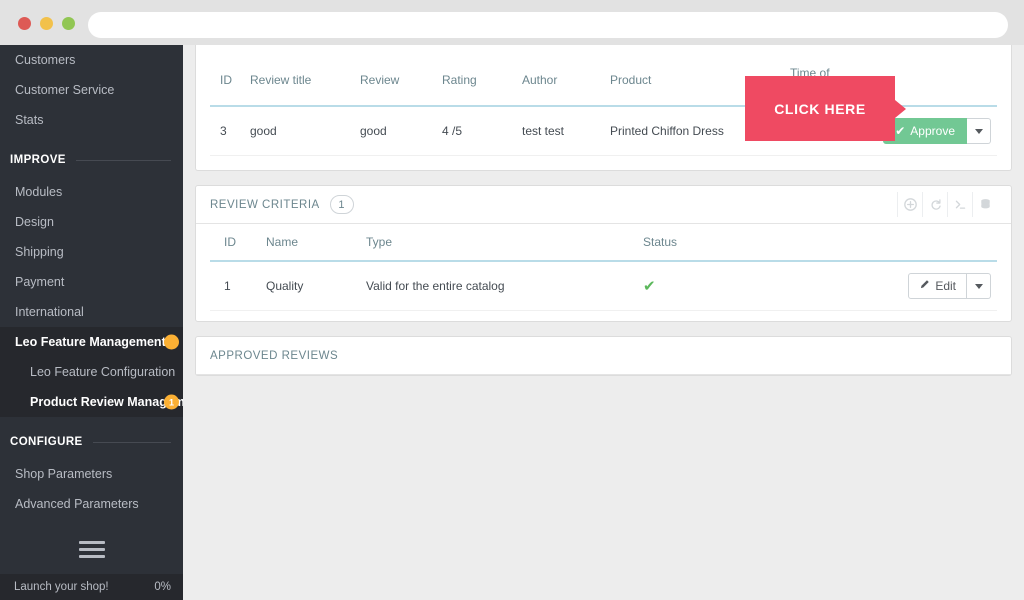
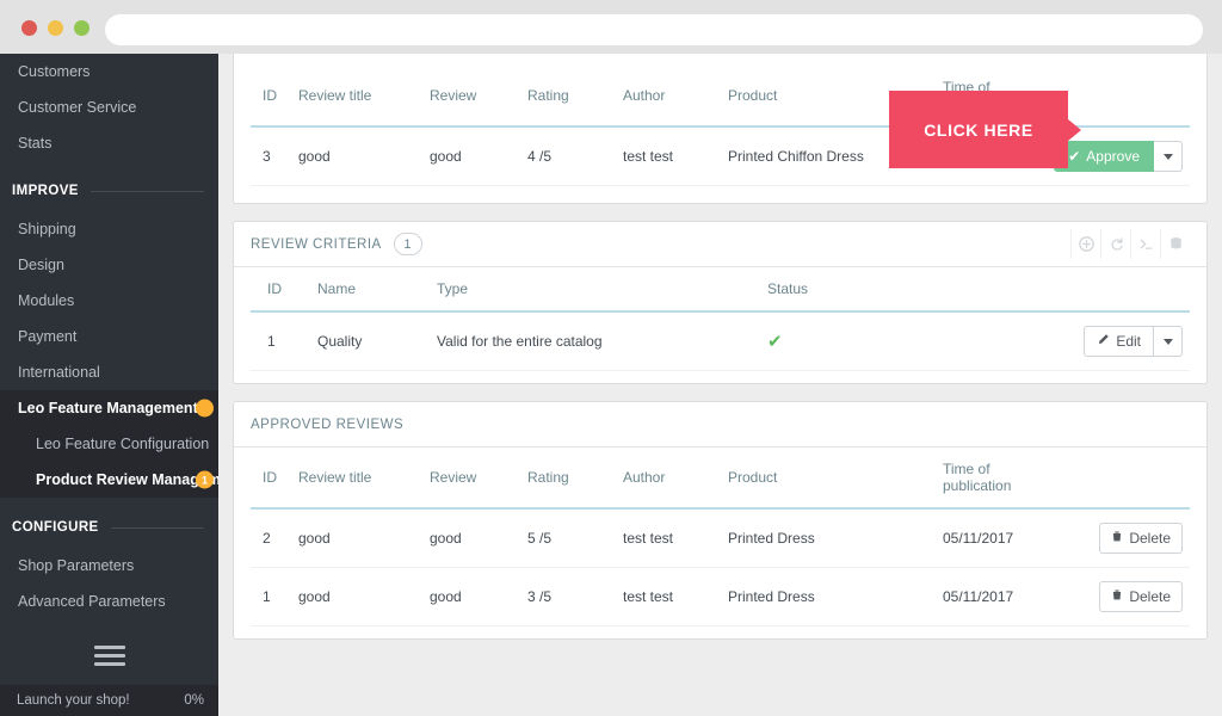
  Customers
  Customer Service
  Stats
  IMPROVE
- Modules
+ Shipping
  Design
- Shipping
+ Modules
  Payment
  International
  Leo Feature Managemen
  Leo Feature Configuration
  Product Review Manam
  1
  CONFIGURE
  Shop Parameters
  Advanced Parameters
  Launch your shop!
  0%
  ID	Review title	Review	Rating	Author	Product	Time of
  3	good	good	4 /5	test test	Printed Chiffon Dress		✔ Approve
  REVIEW CRITERIA
  1
  ID	Name	Type	Status
  1	Quality	Valid for the entire catalog	✔	Edit
  APPROVED REVIEWS
+ ID	Review title	Review	Rating	Author	Product	Time of publication
+ 2	good	good	5 /5	test test	Printed Dress	05/11/2017	Delete
+ 1	good	good	3 /5	test test	Printed Dress	05/11/2017	Delete
  CLICK HERE
